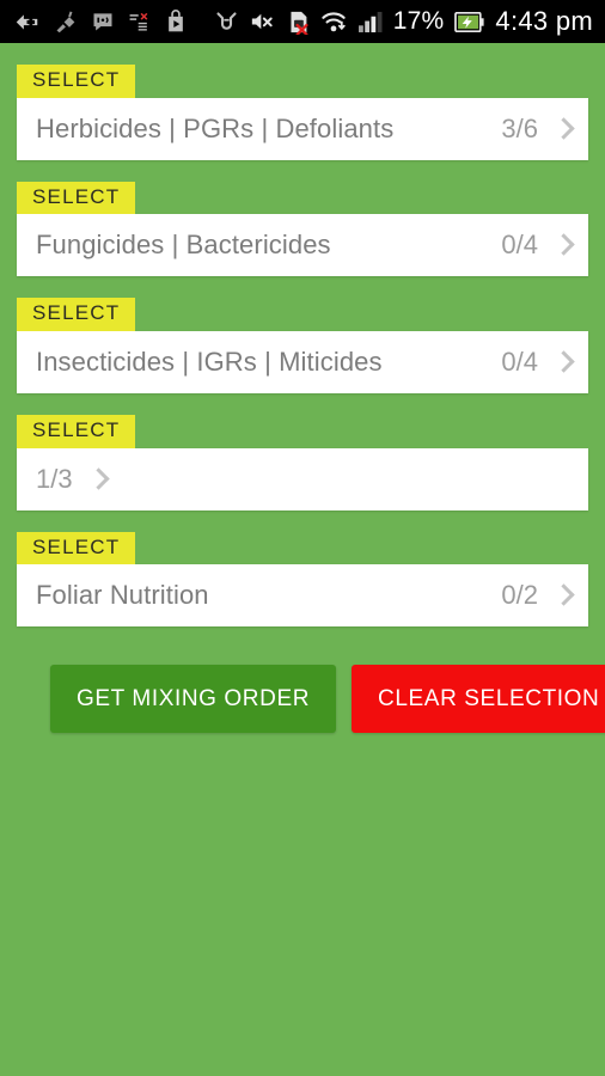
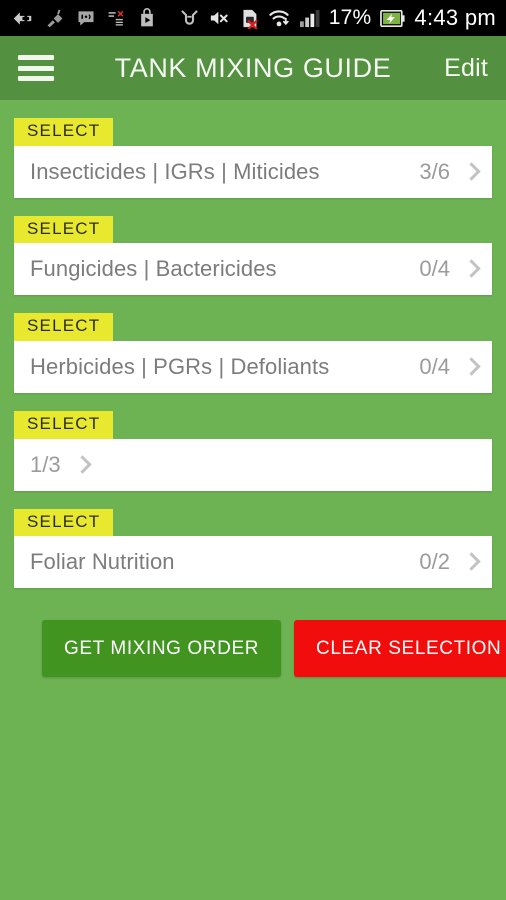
  17%
  4:43 pm
+ TANK MIXING GUIDE
+ Edit
  SELECT
- Herbicides | PGRs | Defoliants
+ Insecticides | IGRs | Miticides
  3/6
  SELECT
  Fungicides | Bactericides
  0/4
  SELECT
- Insecticides | IGRs | Miticides
+ Herbicides | PGRs | Defoliants
  0/4
  SELECT
  1/3
  SELECT
  Foliar Nutrition
  0/2
  GET MIXING ORDER
  CLEAR SELECTION
